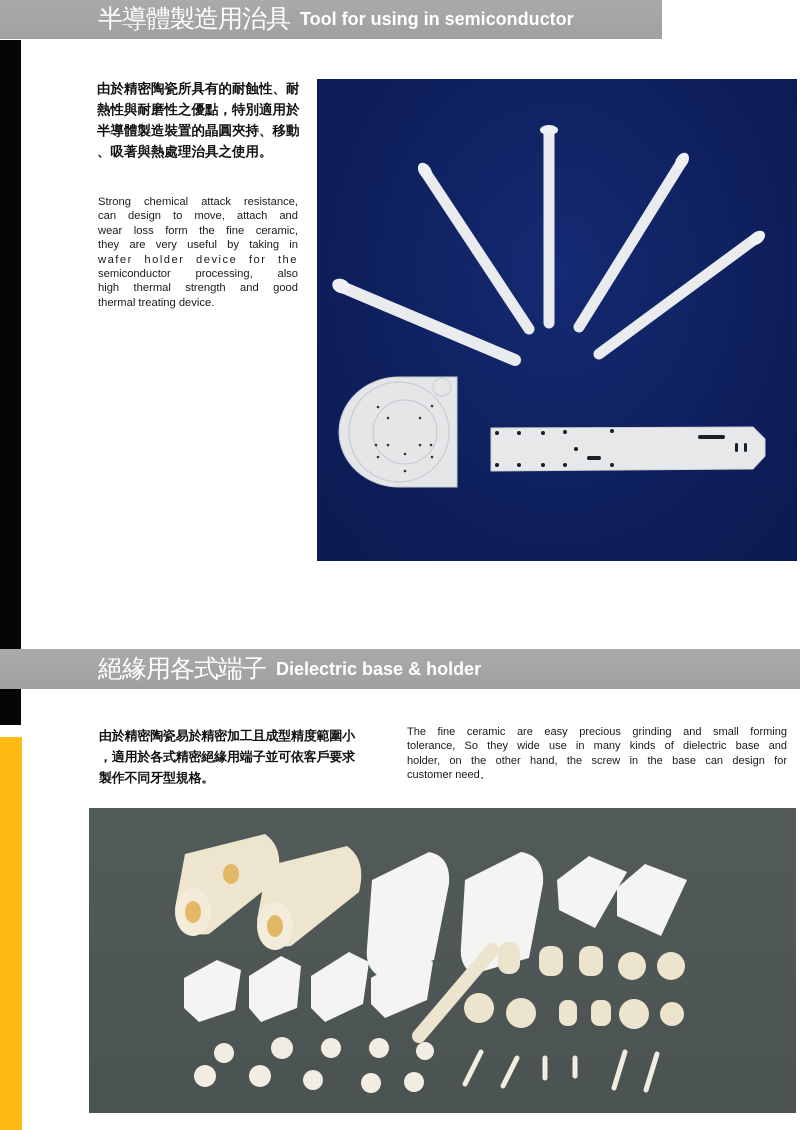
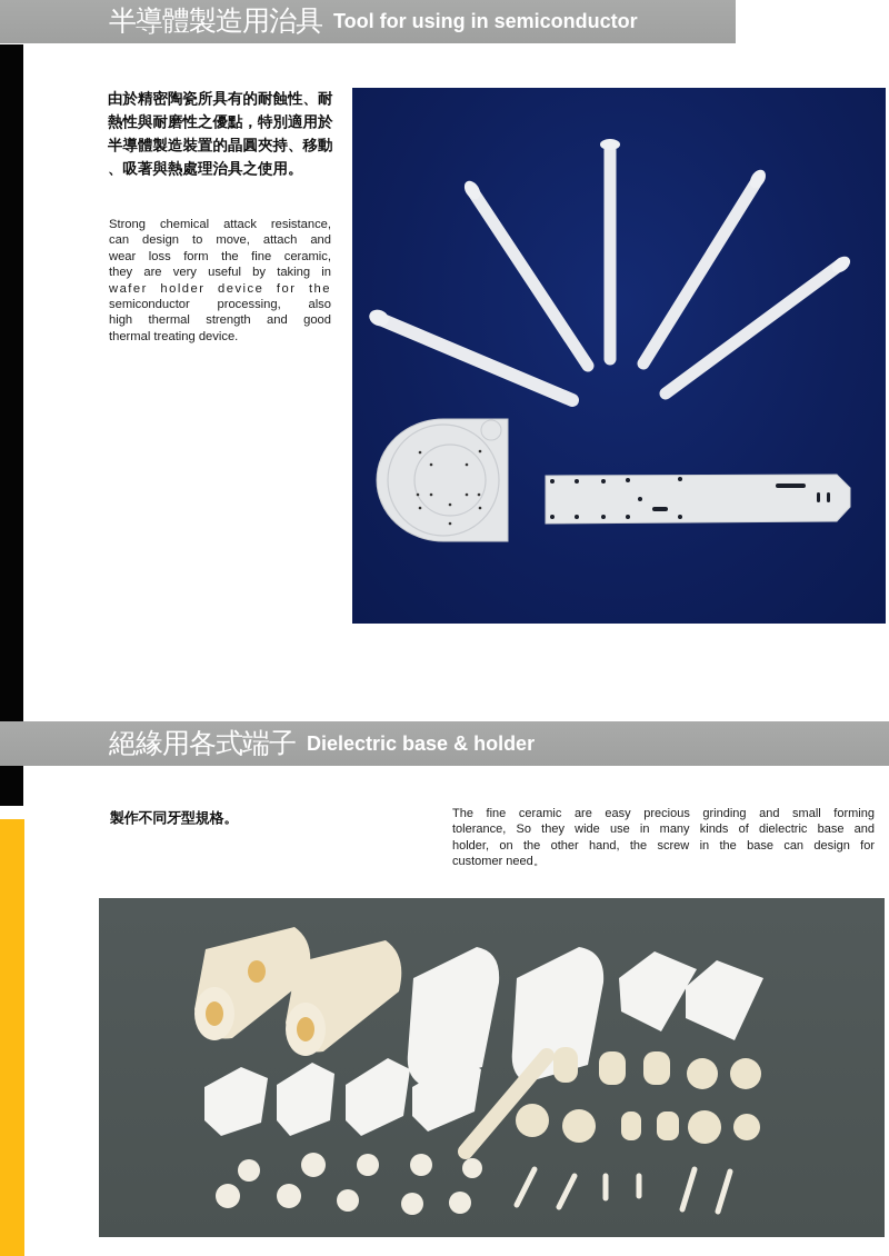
  半導體製造用治具
  Tool for using in semiconductor
  由於精密陶瓷所具有的耐蝕性、耐
  熱性與耐磨性之優點，特別適用於
  半導體製造裝置的晶圓夾持、移動
  、吸著與熱處理治具之使用。
  Strong chemical attack resistance,
  can design to move, attach and
  wear loss form the fine ceramic,
  they are very useful by taking in
  wafer holder device for the
  semiconductor processing, also
  high thermal strength and good
  thermal treating device.
  絕緣用各式端子
  Dielectric base & holder
- 由於精密陶瓷易於精密加工且成型精度範圍小
- ，適用於各式精密絕緣用端子並可依客戶要求
  製作不同牙型規格。
  The fine ceramic are easy precious grinding and small forming
  tolerance, So they wide use in many kinds of dielectric base and
  holder, on the other hand, the screw in the base can design for
  customer need。
